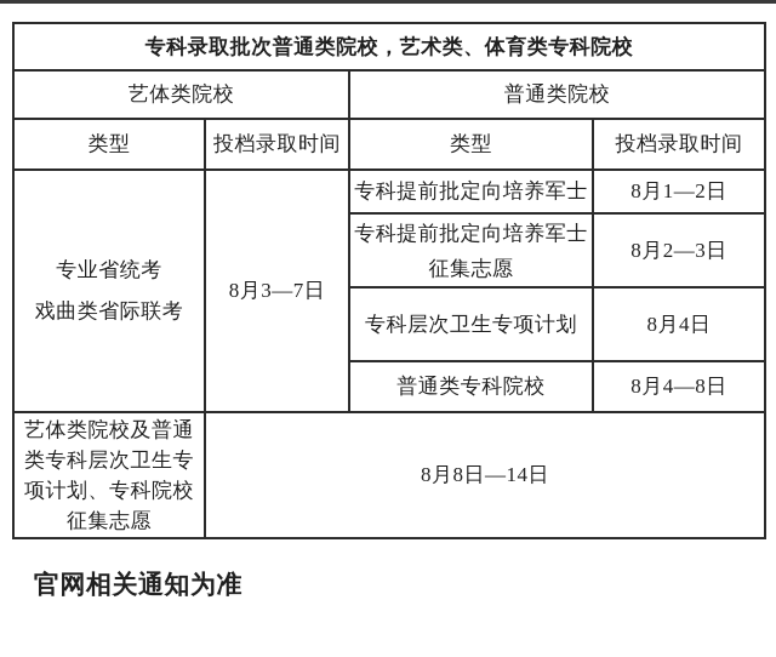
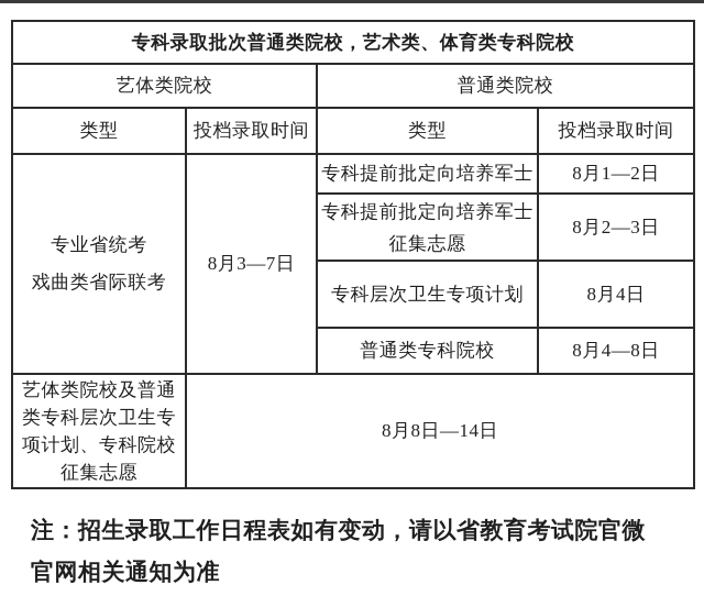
  专科录取批次普通类院校，艺术类、体育类专科院校
  艺体类院校	普通类院校
  类型	投档录取时间	类型	投档录取时间
  专业省统考 戏曲类省际联考	8月3—7日	专科提前批定向培养军士	8月1—2日
  专科提前批定向培养军士 征集志愿	8月2—3日
  专科层次卫生专项计划	8月4日
  普通类专科院校	8月4—8日
  艺体类院校及普通 类专科层次卫生专 项计划、专科院校 征集志愿	8月8日—14日
+ 注：招生录取工作日程表如有变动，请以省教育考试院官微
  官网相关通知为准
